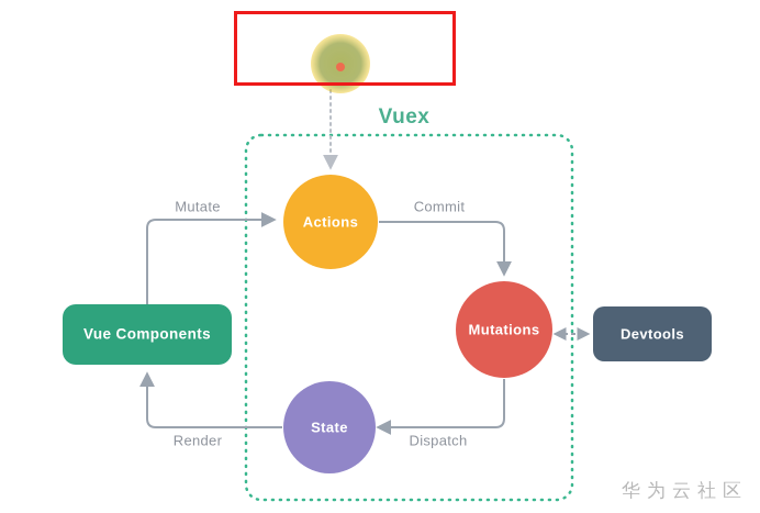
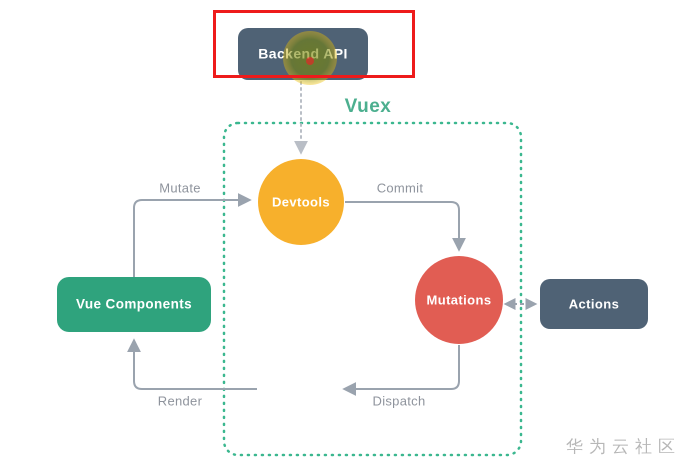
  Vuex
  Mutate
  Commit
  Dispatch
  Render
+ Backend API
- Actions
+ Devtools
  Mutations
- State
  Vue Components
- Devtools
+ Actions
  华为云社区
